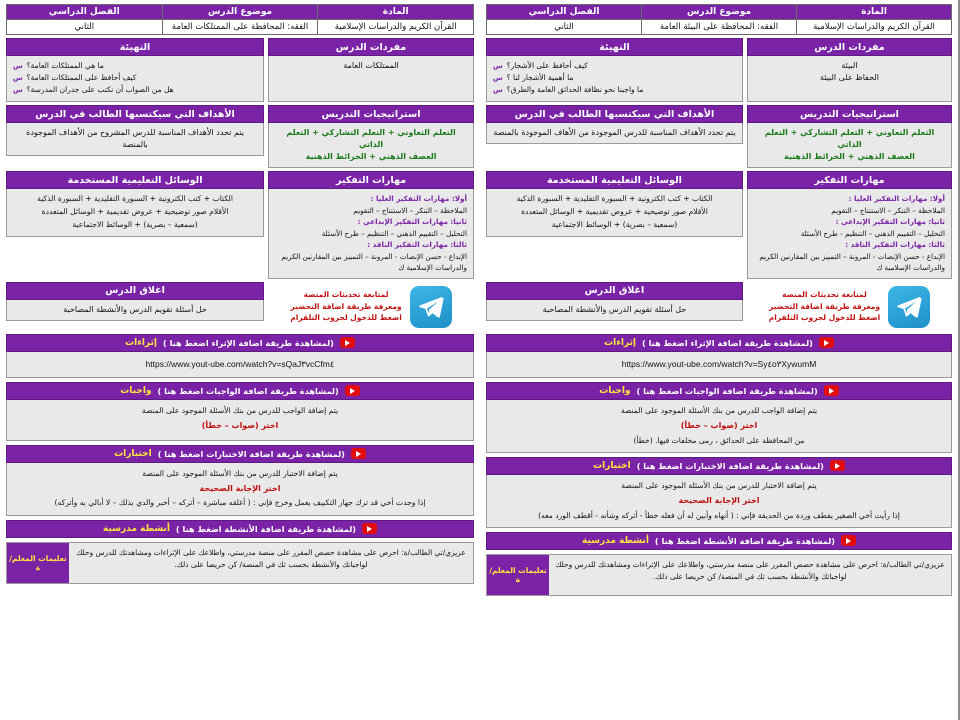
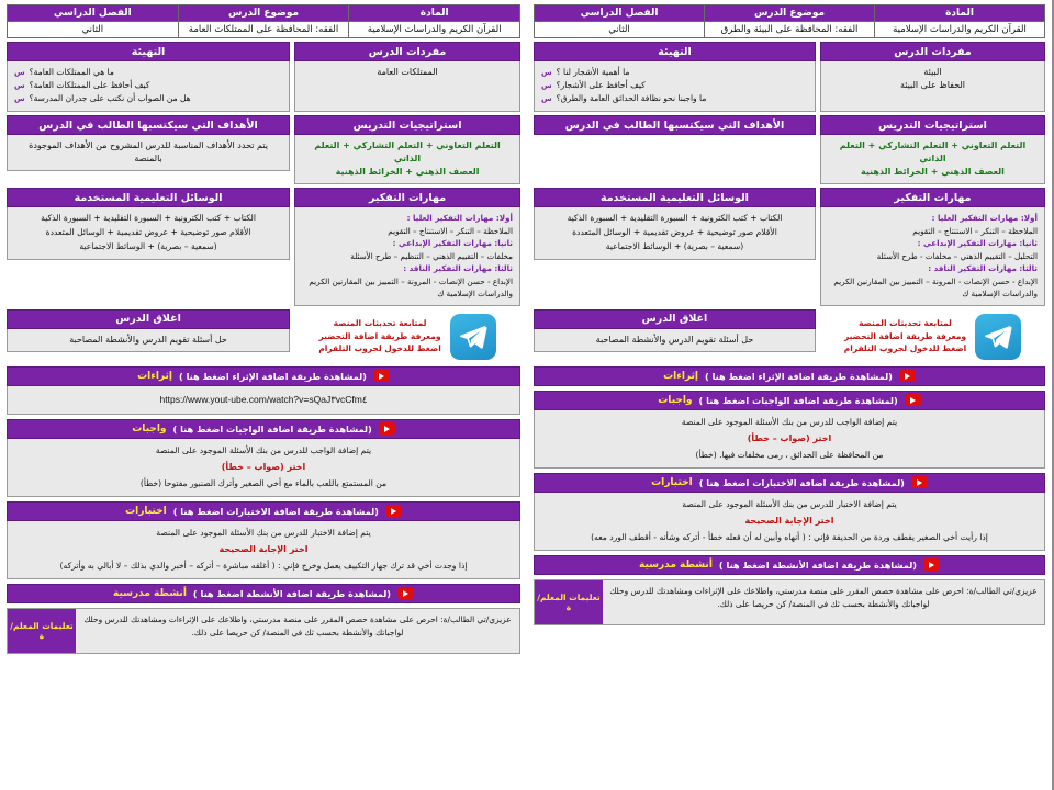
  المادة	موضوع الدرس	الفصل الدراسي
  القرآن الكريم والدراسات الإسلامية	الفقه: المحافظة على الممتلكات العامة	الثاني
  التهيئة
  س
  ما هي الممتلكات العامة؟
  س
  كيف أحافظ على الممتلكات العامة؟
  س
  هل من الصواب أن نكتب على جدران المدرسة؟
  مفردات الدرس
  الممتلكات العامة
  الأهداف التي سيكتسبها الطالب في الدرس
  يتم تحدد الأهداف المناسبة للدرس المشروح من الأهداف الموجودة بالمنصة
  استراتيجيات التدريس
  التعلم التعاوني + التعلم التشاركي + التعلم الذاتي
  العصف الذهني + الخرائط الذهنية
  الوسائل التعليمية المستخدمة
  الكتاب + كتب الكترونية + السبورة التقليدية + السبورة الذكية
  الأقلام صور توضيحية + عروض تقديمية + الوسائل المتعددة
  (سمعية – بصرية) + الوسائط الاجتماعية
  مهارات التفكير
  أولا: مهارات التفكير العليا :
  الملاحظة – التنكر – الاستنتاج – التقويم
  ثانيا: مهارات التفكير الإبداعي :
- التحليل – التقييم الذهني – التنظيم – طرح الأسئلة
+ مخلفات – التقييم الذهني – التنظيم – طرح الأسئلة
  ثالثا: مهارات التفكير الناقد :
  الإبداع - حسن الإنصات - المرونة – التمييز بين المقارنين الكريم والدراسات الإسلامية ك
  اغلاق الدرس
  حل أسئلة تقويم الدرس والأنشطة المصاحبة
  لمتابعة تحديثات المنصة
  ومعرفة طريقة اضافة التحضير
  اضغط للدخول لجروب التلقرام
  إثراءات
  (لمشاهدة طريقة اضافة الإثراء اضغط هنا )
  https://www.yout-ube.com/watch?v=sQaJ٣vcCfm٤
  واجبات
  (لمشاهدة طريقة اضافة الواجبات اضغط هنا )
  يتم إضافة الواجب للدرس من بنك الأسئلة الموجود على المنصة
  اختر (صواب – خطأ)
+ من المستمتع باللعب بالماء مع أخي الصغير وأترك الصنبور مفتوحا (خطأ)
  اختبارات
  (لمشاهدة طريقة اضافة الاختبارات اضغط هنا )
  يتم إضافة الاختبار للدرس من بنك الأسئلة الموجود على المنصة
  اختر الإجابة الصحيحة
  إذا وجدت أخي قد ترك جهاز التكييف يعمل وخرج فإني : ( أغلقه مباشرة – أتركه – أخبر والدي بذلك – لا أبالي به وأتركه)
  أنشطة مدرسية
  (لمشاهدة طريقة اضافة الأنشطة اضغط هنا )
  تعليمات المعلم/ة
  عزيزي/تي الطالب/ة: احرص على مشاهدة حصص المقرر على منصة مدرستي، واطلاعك على الإثراءات ومشاهدتك للدرس وحلك لواجباتك والأنشطة بحسب ثك في المنصة/ كن حريصا على ذلك.
  المادة	موضوع الدرس	الفصل الدراسي
- القرآن الكريم والدراسات الإسلامية	الفقه: المحافظة على البيئة العامة	الثاني
+ القرآن الكريم والدراسات الإسلامية	الفقه: المحافظة على البيئة والطرق	الثاني
  التهيئة
  س
- كيف أحافظ على الأشجار؟
+ ما أهمية الأشجار لنا ؟
  س
- ما أهمية الأشجار لنا ؟
+ كيف أحافظ على الأشجار؟
  س
  ما واجبنا نحو نظافة الحدائق العامة والطرق؟
  مفردات الدرس
  البيئة
  الحفاظ على البيئة
  الأهداف التي سيكتسبها الطالب في الدرس
- يتم تحدد الأهداف المناسبة للدرس الموجودة من الأهاف الموجودة بالمنصة
  استراتيجيات التدريس
  التعلم التعاوني + التعلم التشاركي + التعلم الذاتي
  العصف الذهني + الخرائط الذهنية
  الوسائل التعليمية المستخدمة
  الكتاب + كتب الكترونية + السبورة التقليدية + السبورة الذكية
  الأقلام صور توضيحية + عروض تقديمية + الوسائل المتعددة
  (سمعية – بصرية) + الوسائط الاجتماعية
  مهارات التفكير
  أولا: مهارات التفكير العليا :
  الملاحظة – التنكر – الاستنتاج – التقويم
  ثانيا: مهارات التفكير الإبداعي :
- التحليل – التقييم الذهني – التنظيم - طرح الأسئلة
+ التحليل – التقييم الذهني – مخلفات - طرح الأسئلة
  ثالثا: مهارات التفكير الناقد :
  الإبداع - حسن الإنصات - المرونة – التمييز بين المقارنين الكريم والدراسات الإسلامية ك
  اغلاق الدرس
  حل أسئلة تقويم الدرس والأنشطة المصاحبة
  لمتابعة تحديثات المنصة
  ومعرفة طريقة اضافة التحضير
  اضغط للدخول لجروب التلقرام
  إثراءات
  (لمشاهدة طريقة اضافة الإثراء اضغط هنا )
- https://www.yout-ube.com/watch?v=Sy٤o٣XywumM
  واجبات
  (لمشاهدة طريقة اضافة الواجبات اضغط هنا )
  يتم إضافة الواجب للدرس من بنك الأسئلة الموجود على المنصة
  اختر (صواب – خطأ)
  من المحافظة على الحدائق ، رمى مخلفات فيها. (خطأ)
  اختبارات
  (لمشاهدة طريقة اضافة الاختبارات اضغط هنا )
  يتم إضافة الاختبار للدرس من بنك الأسئلة الموجود على المنصة
  اختر الإجابة الصحيحة
  إذا رأيت أخي الصغير يقطف وردة من الحديقة فإني : ( أنهاه وأبين له أن فعله خطأ - أتركه وشأنه - أقطف الورد معه)
  أنشطة مدرسية
  (لمشاهدة طريقة اضافة الأنشطة اضغط هنا )
  تعليمات المعلم/ة
  عزيزي/تي الطالب/ة: احرص على مشاهدة حصص المقرر على منصة مدرستي، واطلاعك على الإثراءات ومشاهدتك للدرس وحلك لواجباتك والأنشطة بحسب ثك في المنصة/ كن حريصا على ذلك.
